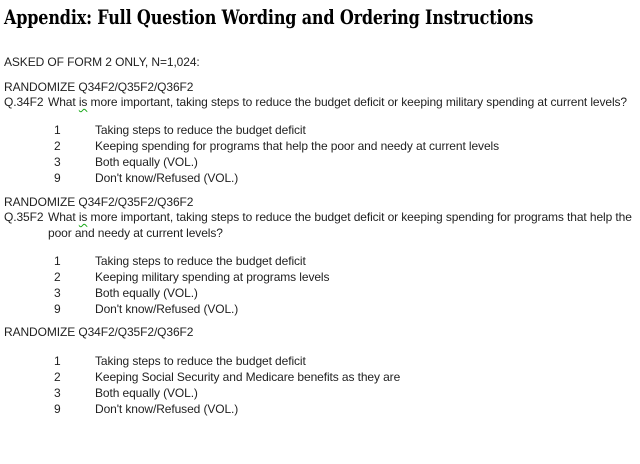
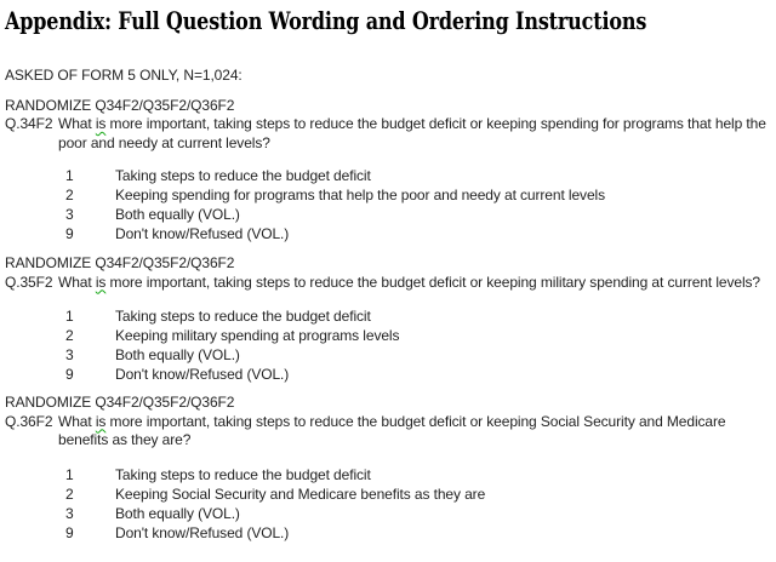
  Appendix: Full Question Wording and Ordering Instructions
- ASKED OF FORM 2 ONLY, N=1,024:
+ ASKED OF FORM 5 ONLY, N=1,024:
  RANDOMIZE Q34F2/Q35F2/Q36F2
  Q.34F2
- What is more important, taking steps to reduce the budget deficit or keeping military spending at current levels?
+ What is more important, taking steps to reduce the budget deficit or keeping spending for programs that help the poor and needy at current levels?
  1
  Taking steps to reduce the budget deficit
  2
  Keeping spending for programs that help the poor and needy at current levels
  3
  Both equally (VOL.)
  9
  Don't know/Refused (VOL.)
  RANDOMIZE Q34F2/Q35F2/Q36F2
  Q.35F2
- What is more important, taking steps to reduce the budget deficit or keeping spending for programs that help the poor and needy at current levels?
+ What is more important, taking steps to reduce the budget deficit or keeping military spending at current levels?
  1
  Taking steps to reduce the budget deficit
  2
  Keeping military spending at programs levels
  3
  Both equally (VOL.)
  9
  Don't know/Refused (VOL.)
  RANDOMIZE Q34F2/Q35F2/Q36F2
+ Q.36F2
+ What is more important, taking steps to reduce the budget deficit or keeping Social Security and Medicare benefits as they are?
  1
  Taking steps to reduce the budget deficit
  2
  Keeping Social Security and Medicare benefits as they are
  3
  Both equally (VOL.)
  9
  Don't know/Refused (VOL.)
